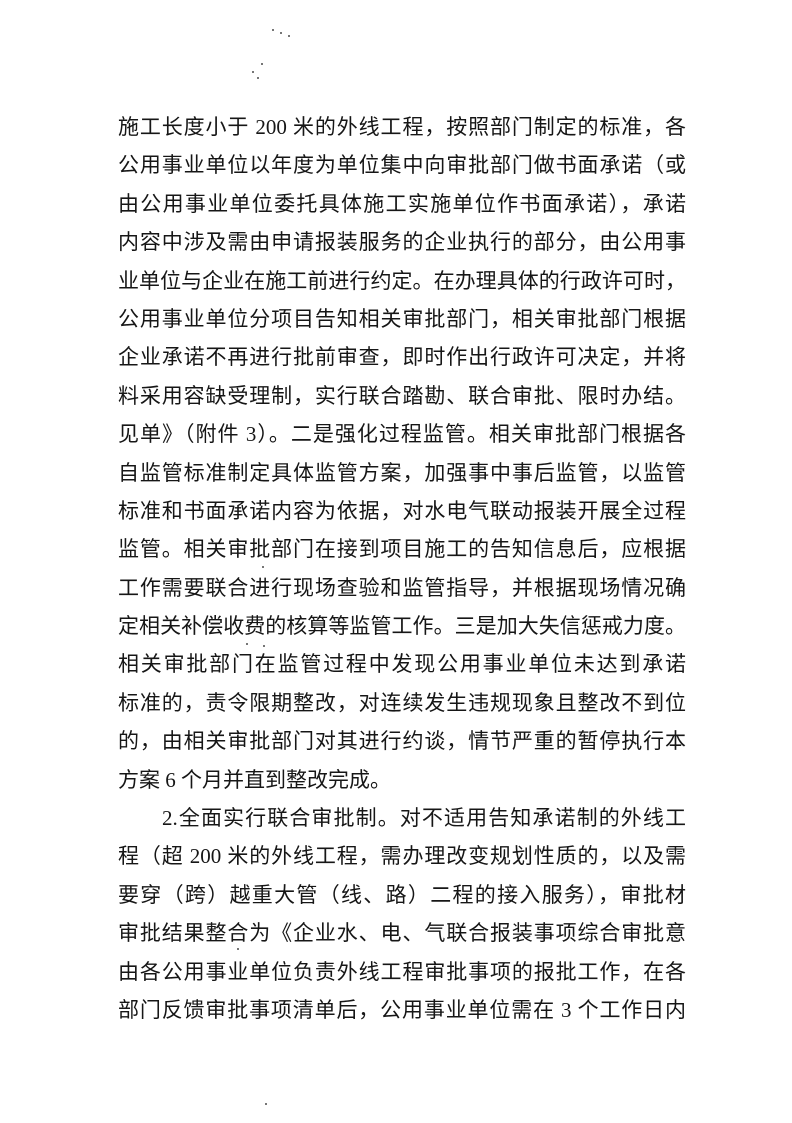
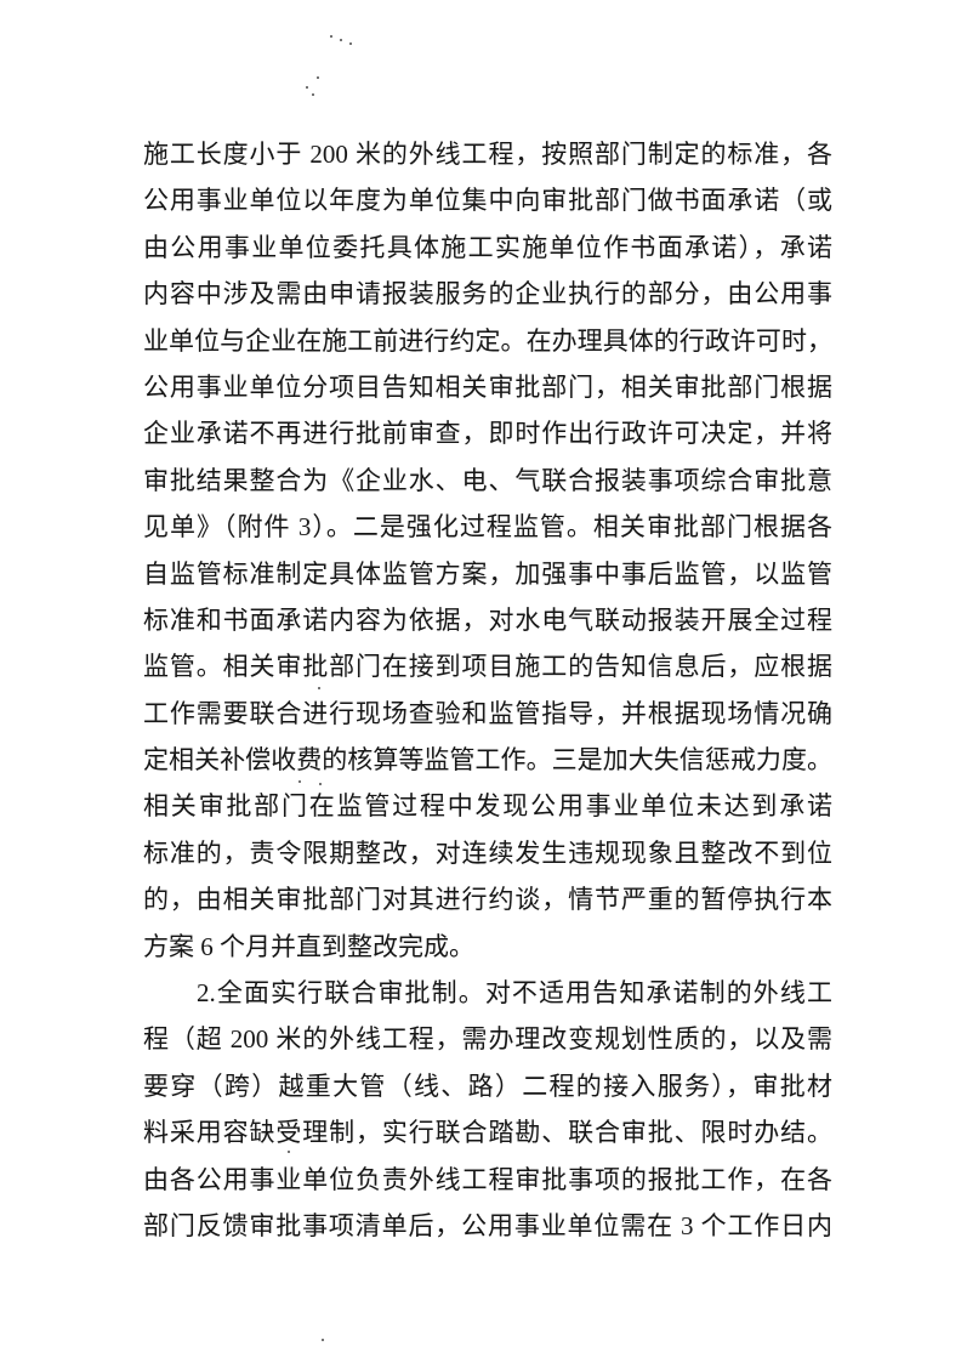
  施工长度小于 200 米的外线工程，按照部门制定的标准，各
  公用事业单位以年度为单位集中向审批部门做书面承诺（或
  由公用事业单位委托具体施工实施单位作书面承诺），承诺
  内容中涉及需由申请报装服务的企业执行的部分，由公用事
  业单位与企业在施工前进行约定。在办理具体的行政许可时，
  公用事业单位分项目告知相关审批部门，相关审批部门根据
  企业承诺不再进行批前审查，即时作出行政许可决定，并将
- 料采用容缺受理制，实行联合踏勘、联合审批、限时办结。
+ 审批结果整合为《企业水、电、气联合报装事项综合审批意
  见单》（附件 3）。二是强化过程监管。相关审批部门根据各
  自监管标准制定具体监管方案，加强事中事后监管，以监管
  标准和书面承诺内容为依据，对水电气联动报装开展全过程
  监管。相关审批部门在接到项目施工的告知信息后，应根据
  工作需要联合进行现场查验和监管指导，并根据现场情况确
  定相关补偿收费的核算等监管工作。三是加大失信惩戒力度。
  相关审批部门在监管过程中发现公用事业单位未达到承诺
  标准的，责令限期整改，对连续发生违规现象且整改不到位
  的，由相关审批部门对其进行约谈，情节严重的暂停执行本
  方案 6 个月并直到整改完成。
  2.全面实行联合审批制。对不适用告知承诺制的外线工
  程（超 200 米的外线工程，需办理改变规划性质的，以及需
  要穿（跨）越重大管（线、路）二程的接入服务），审批材
- 审批结果整合为《企业水、电、气联合报装事项综合审批意
+ 料采用容缺受理制，实行联合踏勘、联合审批、限时办结。
  由各公用事业单位负责外线工程审批事项的报批工作，在各
  部门反馈审批事项清单后，公用事业单位需在 3 个工作日内
